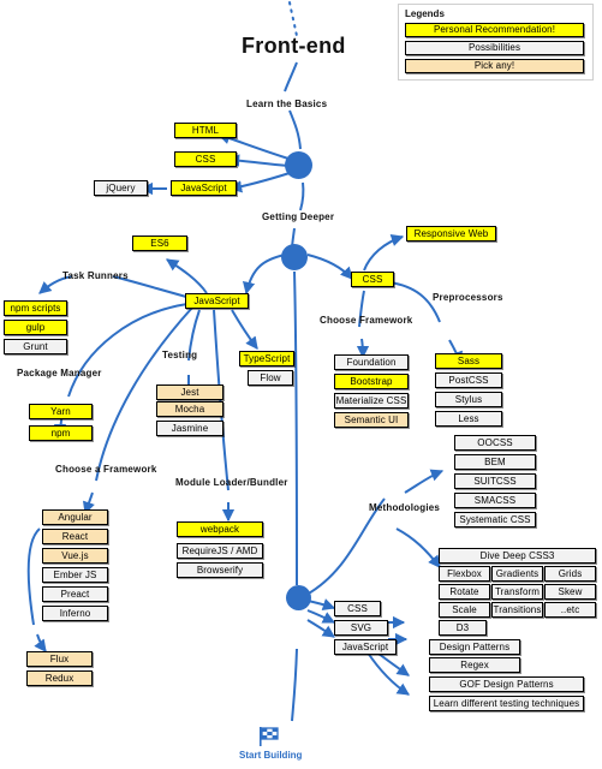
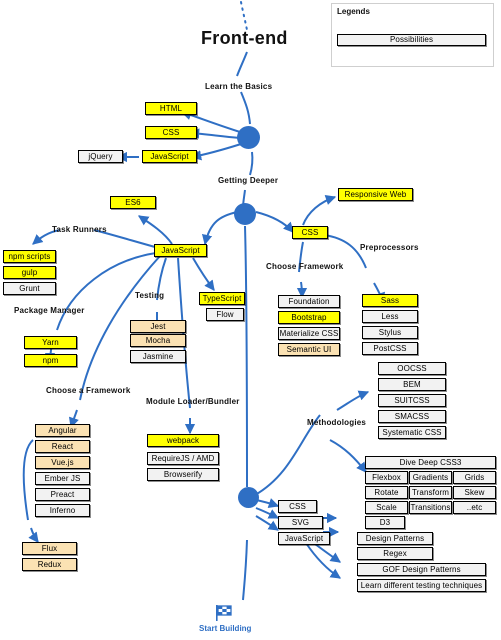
  Front-end
  Legends
- Personal Recommendation!
  Possibilities
- Pick any!
  Learn the Basics
  Getting Deeper
  Task Runners
  Package Manager
  Testing
  Choose Framework
  Preprocessors
  Choose a Framework
  Module Loader/Bundler
  Methodologies
  HTML
  CSS
  JavaScript
  jQuery
  ES6
  JavaScript
  CSS
  Responsive Web
  npm scripts
  gulp
  Grunt
  Yarn
  npm
  Jest
  Mocha
  Jasmine
  TypeScript
  Flow
  Foundation
  Bootstrap
  Materialize CSS
  Semantic UI
  Sass
- PostCSS
+ Less
  Stylus
- Less
+ PostCSS
  Angular
  React
  Vue.js
  Ember JS
  Preact
  Inferno
  Flux
  Redux
  webpack
  RequireJS / AMD
  Browserify
  OOCSS
  BEM
  SUITCSS
  SMACSS
  Systematic CSS
  Dive Deep CSS3
  Flexbox
  Gradients
  Grids
  Rotate
  Transform
  Skew
  Scale
  Transitions
  ..etc
  CSS
  SVG
  JavaScript
  D3
  Design Patterns
  Regex
  GOF Design Patterns
  Learn different testing techniques
  Start Building
